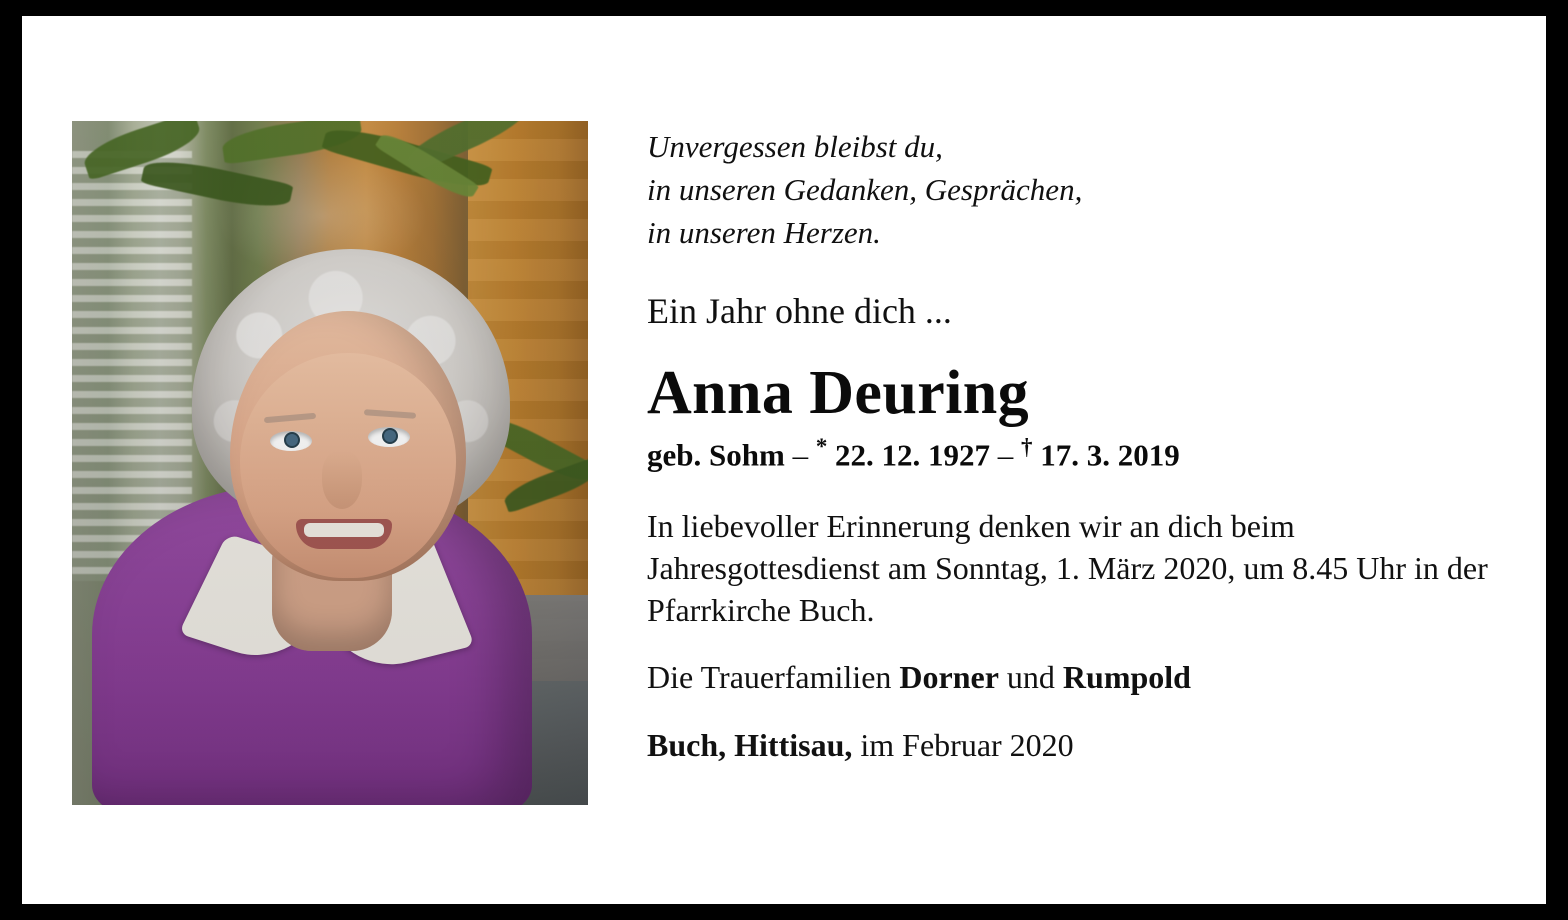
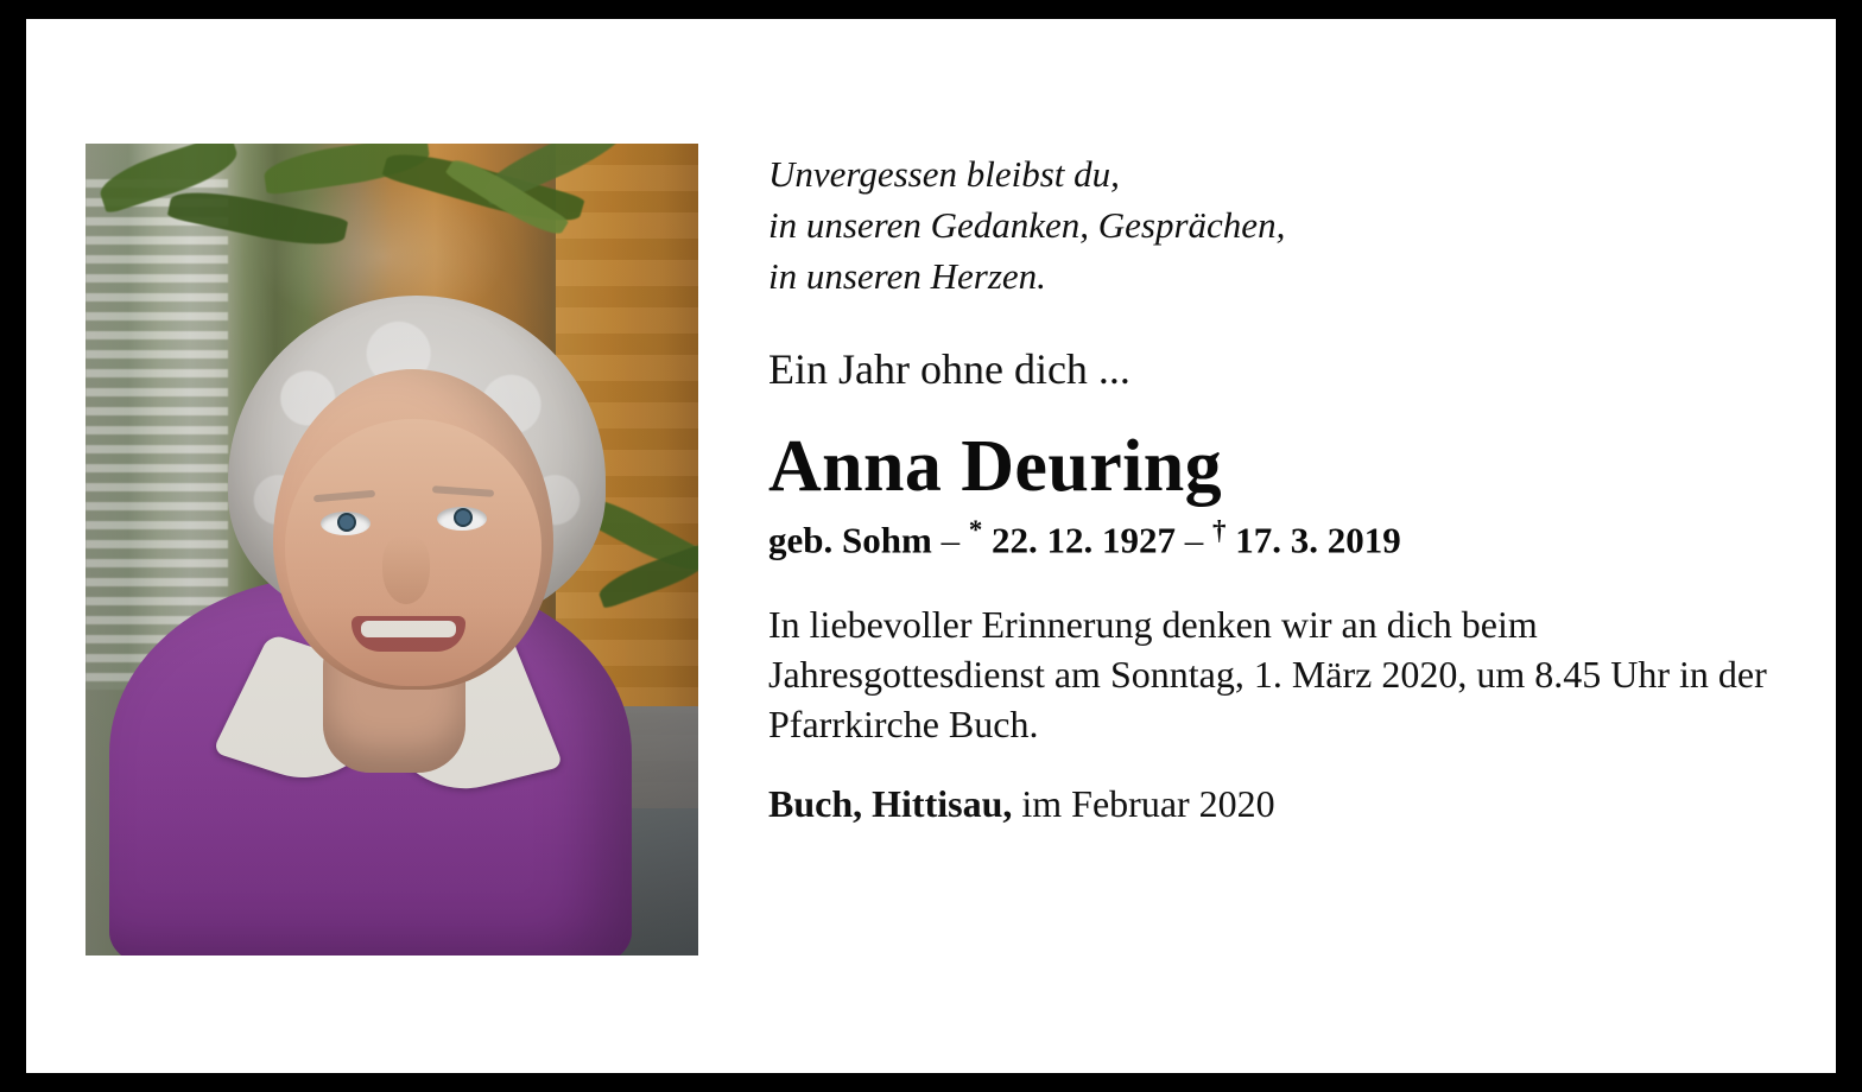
  Unvergessen bleibst du,
  in unseren Gedanken, Gesprächen,
  in unseren Herzen.
  Ein Jahr ohne dich ...
  Anna Deuring
  geb. Sohm – * 22. 12. 1927 – † 17. 3. 2019
  In liebevoller Erinnerung denken wir an dich beim Jahresgottesdienst am Sonntag, 1. März 2020, um 8.45 Uhr in der Pfarrkirche Buch.
- Die Trauerfamilien Dorner und Rumpold
  Buch, Hittisau, im Februar 2020
